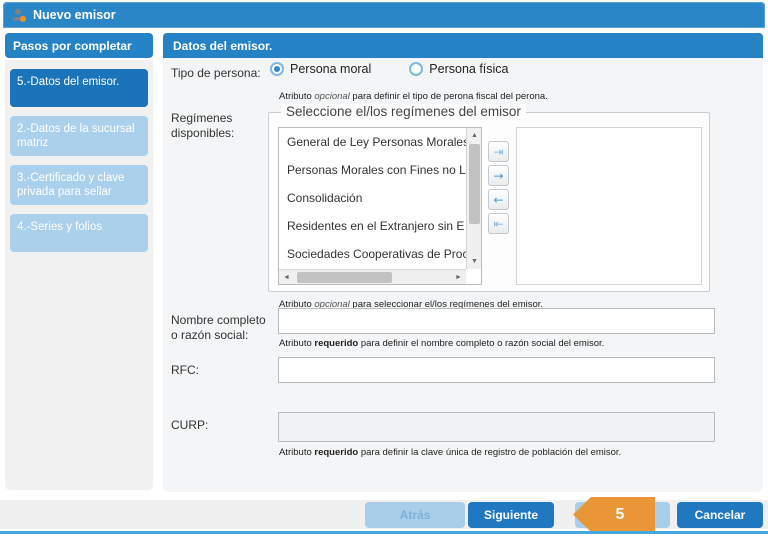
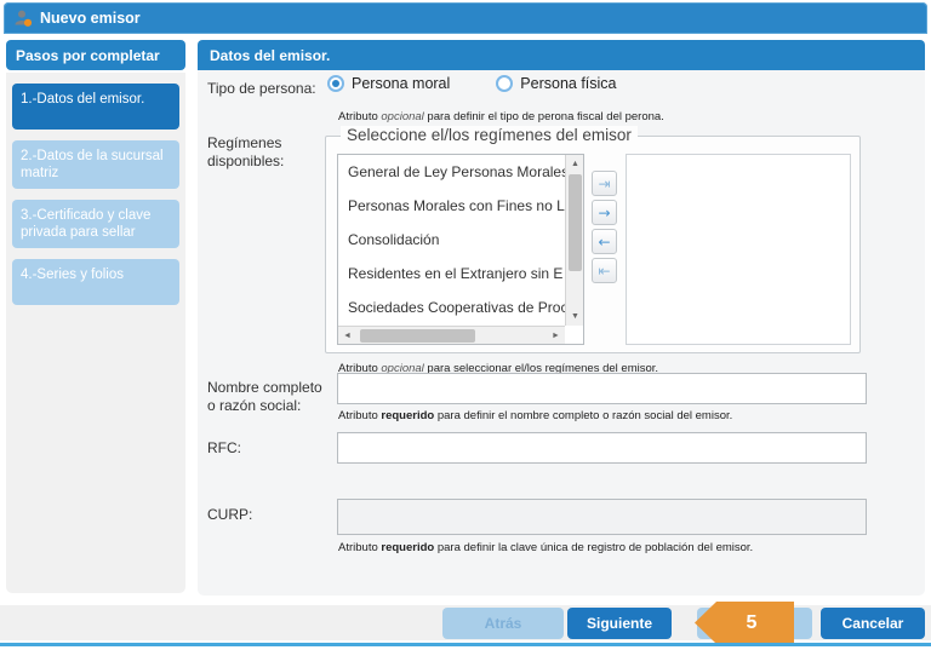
  Nuevo emisor
  Pasos por completar
- 5.-Datos del emisor.
+ 1.-Datos del emisor.
  2.-Datos de la sucursal matriz
  3.-Certificado y clave privada para sellar
  4.-Series y folios
  Datos del emisor.
  Tipo de persona:
  Persona moral
  Persona física
  Atributo opcional para definir el tipo de perona fiscal del perona.
  Regímenes disponibles:
  Seleccione el/los regímenes del emisor
  General de Ley Personas Morale
  Personas Morales con Fines no L
  Consolidación
  Residentes en el Extranjero sin E
  Sociedades Cooperativas de Pro
  ⇥
  →
  ←
  ⇤
  Atributo opcional para seleccionar el/los regímenes del emisor.
  Nombre completo o razón social:
  Atributo requerido para definir el nombre completo o razón social del emisor.
  RFC:
  CURP:
  Atributo requerido para definir la clave única de registro de población del emisor.
  Atrás
  Siguiente
  5
  Cancelar
